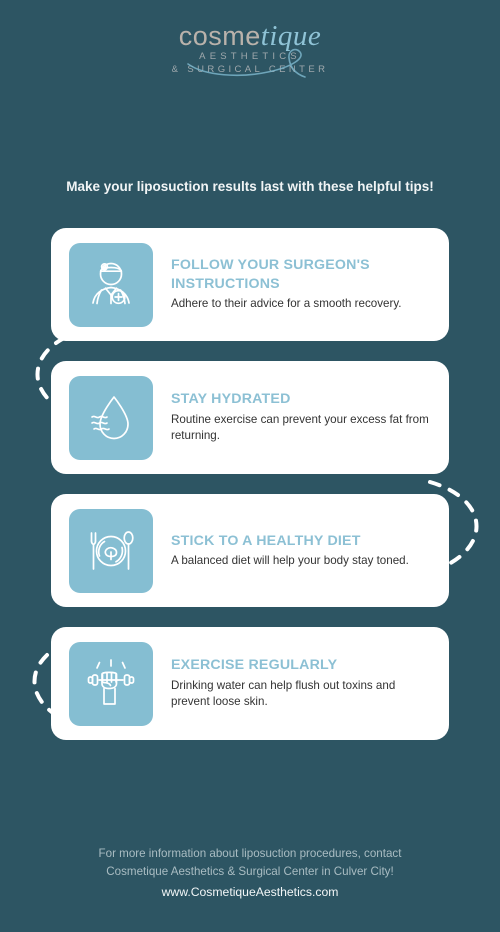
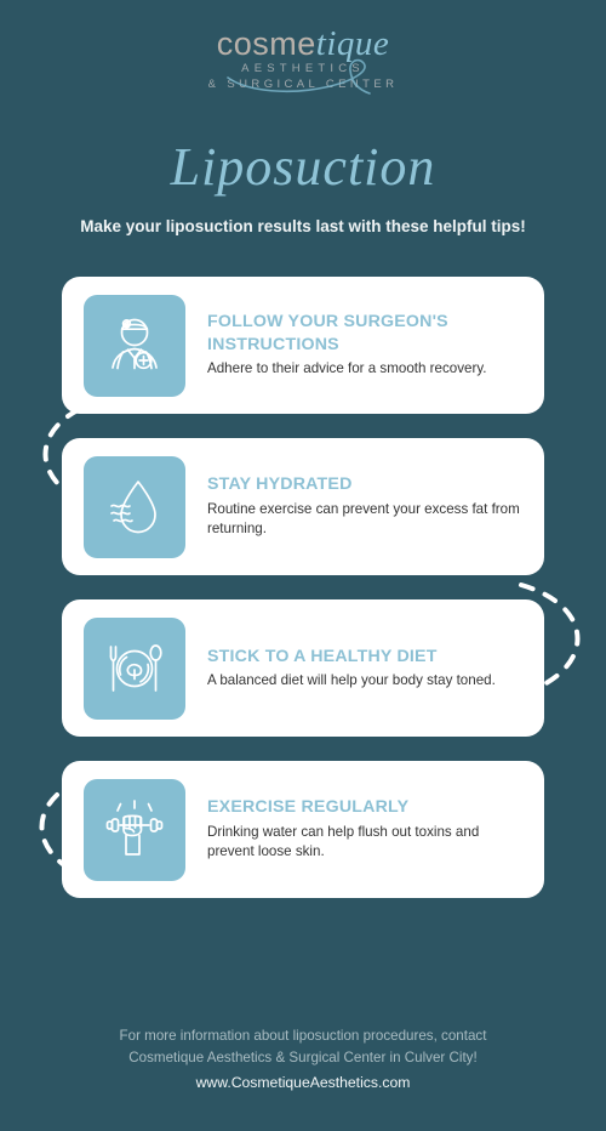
  cosmetique
  AESTHETICS
  & SURGICAL CENTER
+ Liposuction
  Make your liposuction results last with these helpful tips!
  FOLLOW YOUR SURGEON'S INSTRUCTIONS
  Adhere to their advice for a smooth recovery.
  STAY HYDRATED
  Routine exercise can prevent your excess fat from returning.
  STICK TO A HEALTHY DIET
  A balanced diet will help your body stay toned.
  EXERCISE REGULARLY
  Drinking water can help flush out toxins and prevent loose skin.
  For more information about liposuction procedures, contact
  Cosmetique Aesthetics & Surgical Center in Culver City!
  www.CosmetiqueAesthetics.com
